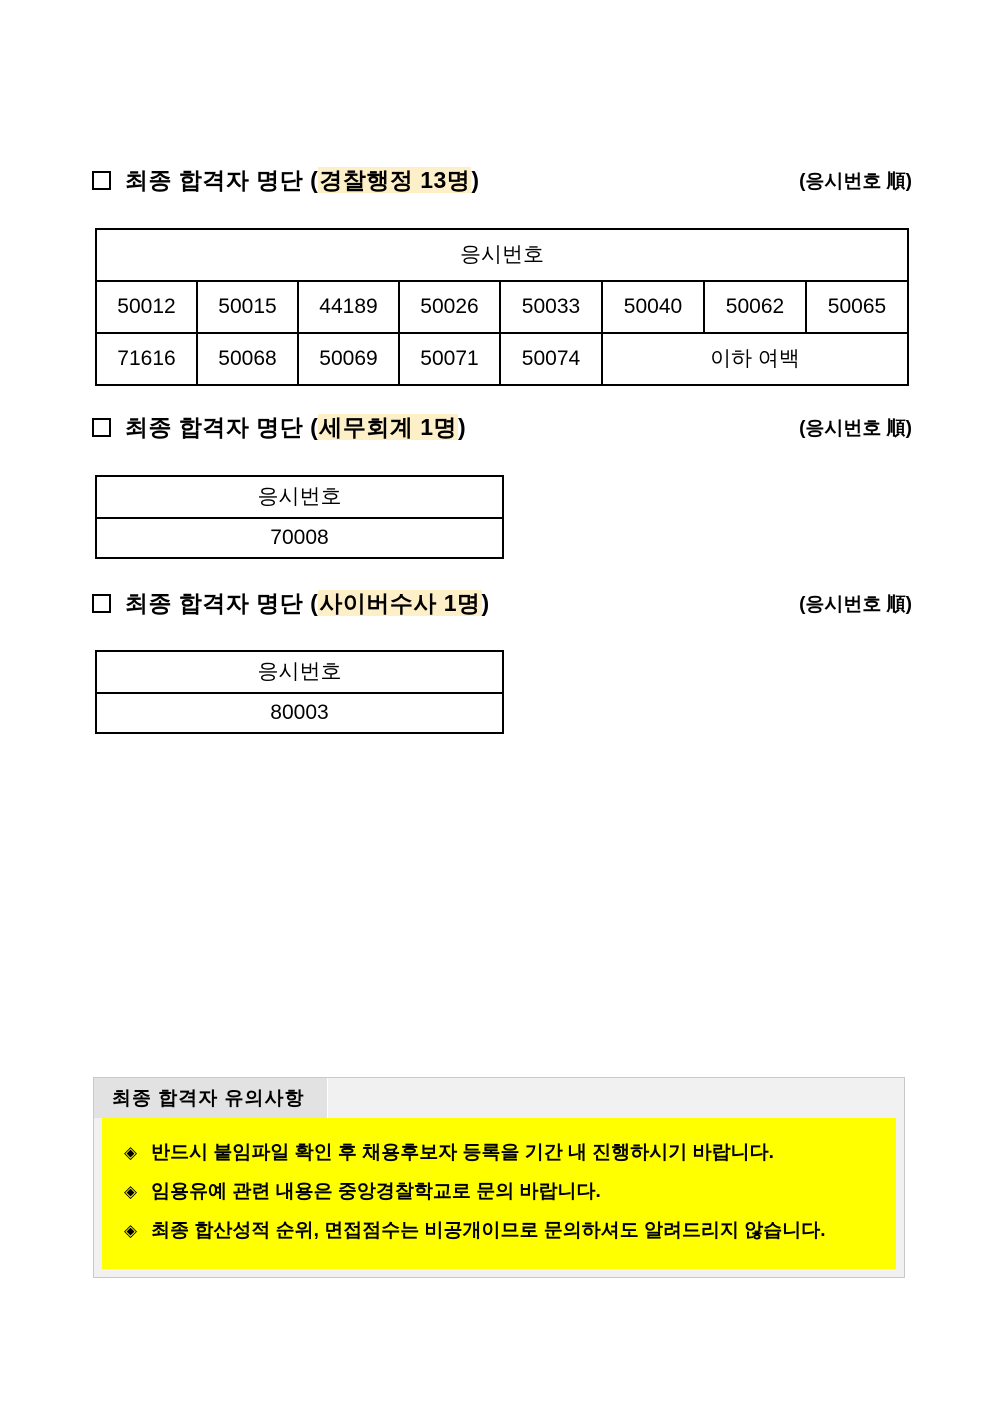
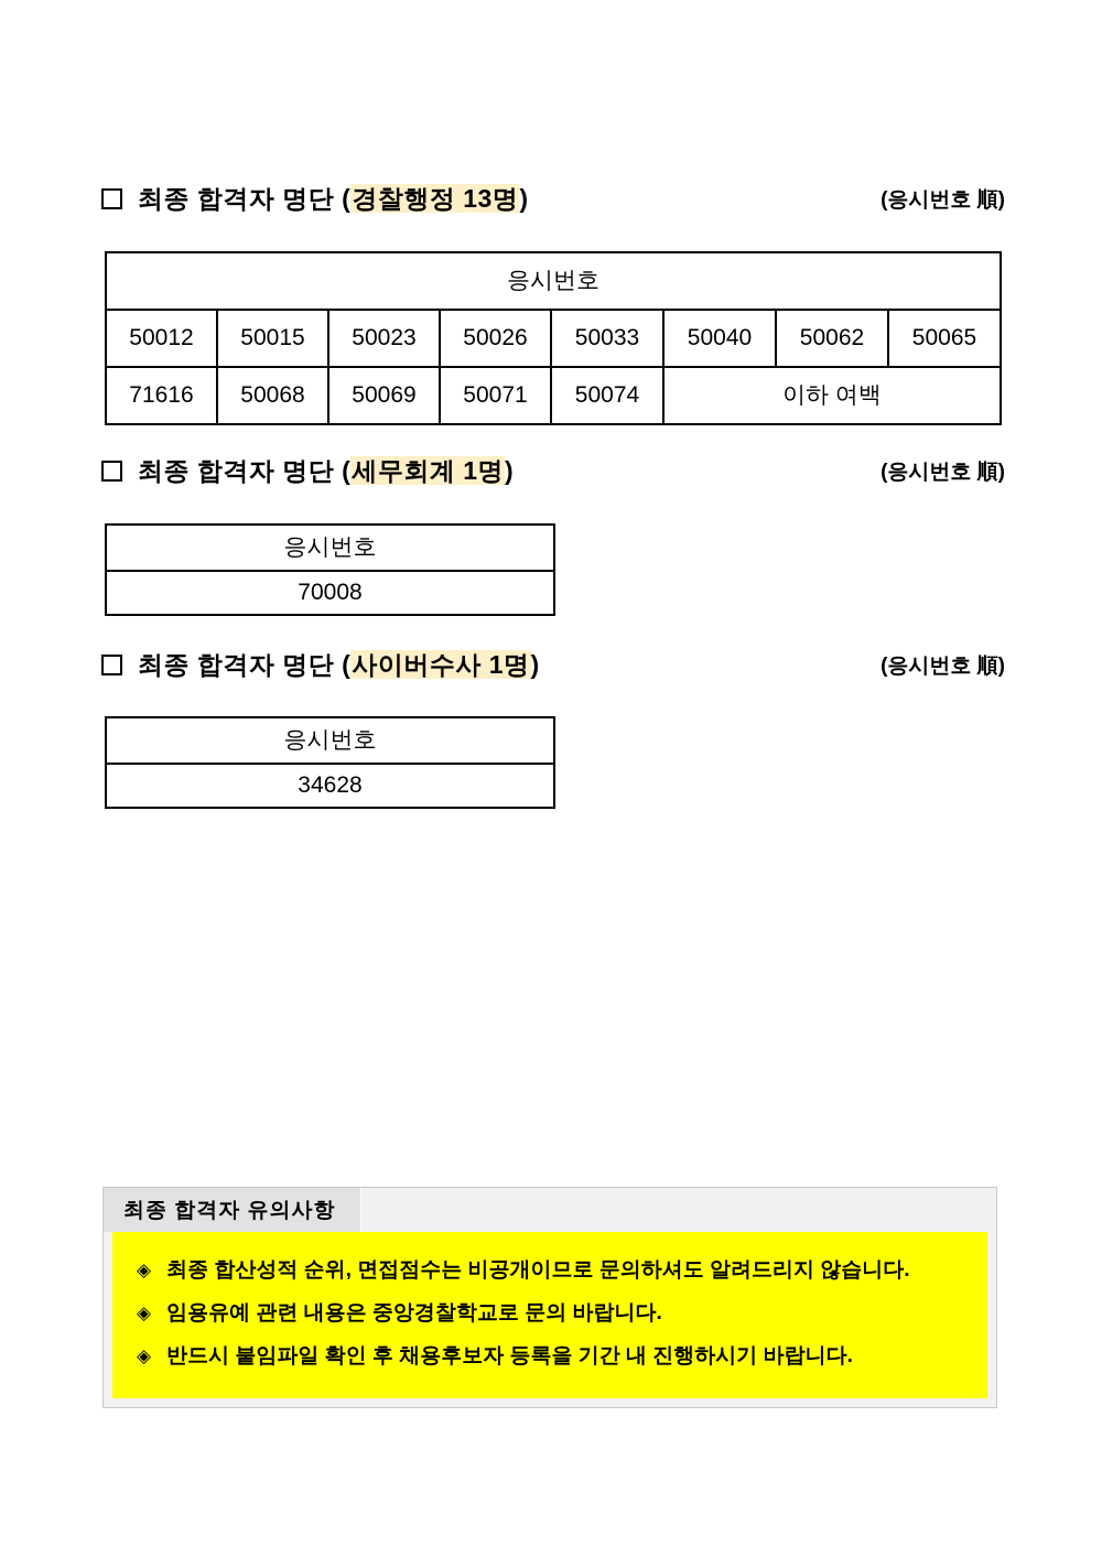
  최종 합격자 명단 (경찰행정 13명)
  (응시번호 順)
  응시번호
- 50012	50015	44189	50026	50033	50040	50062	50065
+ 50012	50015	50023	50026	50033	50040	50062	50065
  71616	50068	50069	50071	50074	이하 여백
  최종 합격자 명단 (세무회계 1명)
  (응시번호 順)
  응시번호
  70008
  최종 합격자 명단 (사이버수사 1명)
  (응시번호 順)
  응시번호
- 80003
+ 34628
  최종 합격자 유의사항
  ◈
- 반드시 붙임파일 확인 후 채용후보자 등록을 기간 내 진행하시기 바랍니다.
+ 최종 합산성적 순위, 면접점수는 비공개이므로 문의하셔도 알려드리지 않습니다.
  ◈
  임용유예 관련 내용은 중앙경찰학교로 문의 바랍니다.
  ◈
- 최종 합산성적 순위, 면접점수는 비공개이므로 문의하셔도 알려드리지 않습니다.
+ 반드시 붙임파일 확인 후 채용후보자 등록을 기간 내 진행하시기 바랍니다.
